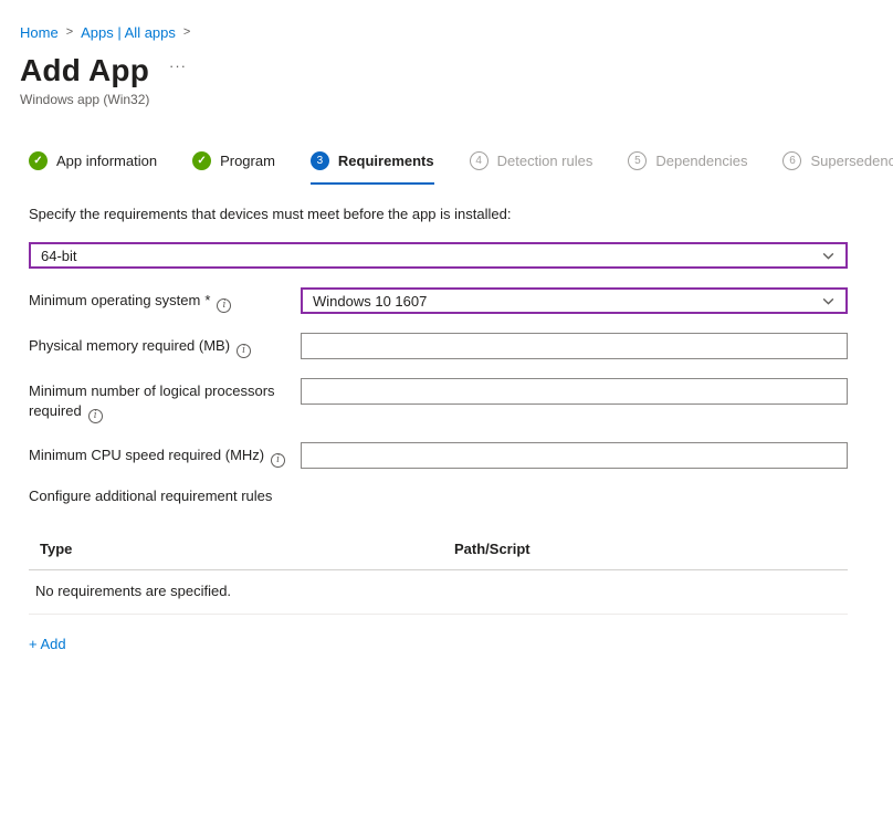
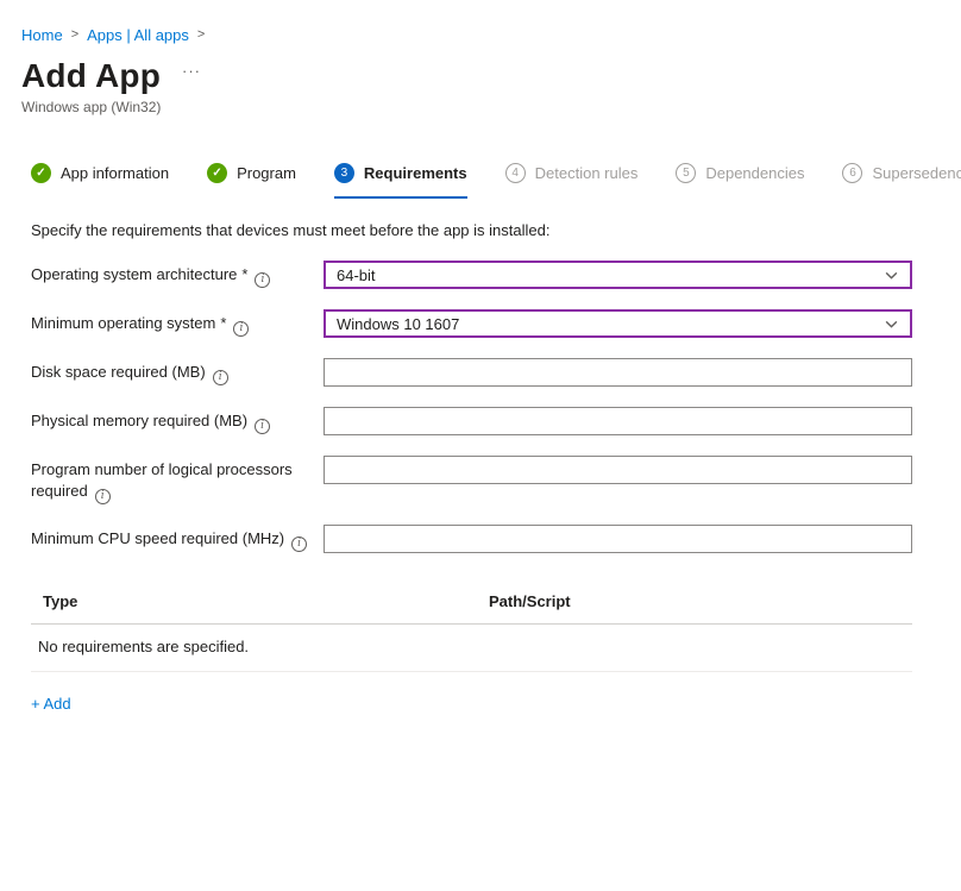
  Home
  Apps | All apps
  Add App
  ···
  Windows app (Win32)
  App information
  Program
  3
  Requirements
  4
  Detection rules
  5
  Dependencies
  6
  Supersedenc
  Specify the requirements that devices must meet before the app is installed:
+ Operating system architecture
  64-bit
  Minimum operating system
  Windows 10 1607
+ Disk space required (MB)
  Physical memory required (MB)
- Minimum number of logical processors required
+ Program number of logical processors required
  Minimum CPU speed required (MHz)
- Configure additional requirement rules
  Type
  Path/Script
  No requirements are specified.
  + Add
